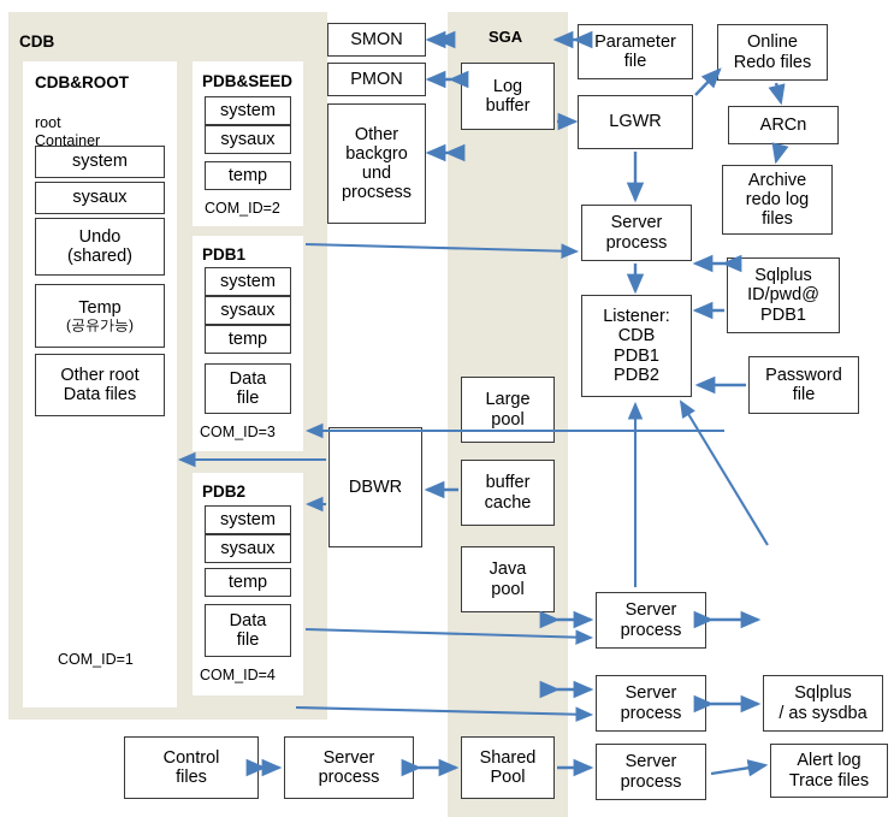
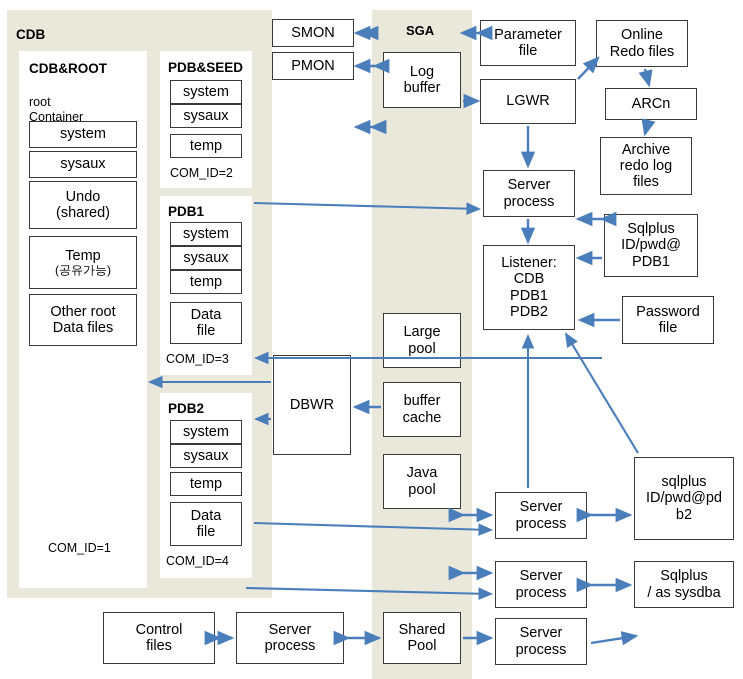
  CDB
  CDB&ROOT
  root
  Container
  system
  sysaux
  Undo
  (shared)
  Temp
  (공유가능)
  Other root
  Data files
  COM_ID=1
  PDB&SEED
  system
  sysaux
  temp
  COM_ID=2
  PDB1
  system
  sysaux
  temp
  Data
  file
  COM_ID=3
  PDB2
  system
  sysaux
  temp
  Data
  file
  COM_ID=4
  SMON
  PMON
- Other
- backgro
- und
- procsess
  SGA
  Log
  buffer
  Large
  pool
  buffer
  cache
  Java
  pool
  Shared
  Pool
  DBWR
  Parameter
  file
  LGWR
  Server
  process
  Listener:
  CDB
  PDB1
  PDB2
  Online
  Redo files
  ARCn
  Archive
  redo log
  files
  Sqlplus
  ID/pwd@
  PDB1
  Password
  file
+ sqlplus
+ ID/pwd@pd
+ b2
  Sqlplus
  / as sysdba
- Alert log
- Trace files
  Server
  process
  Server
  process
  Server
  process
  Control
  files
  Server
  process
